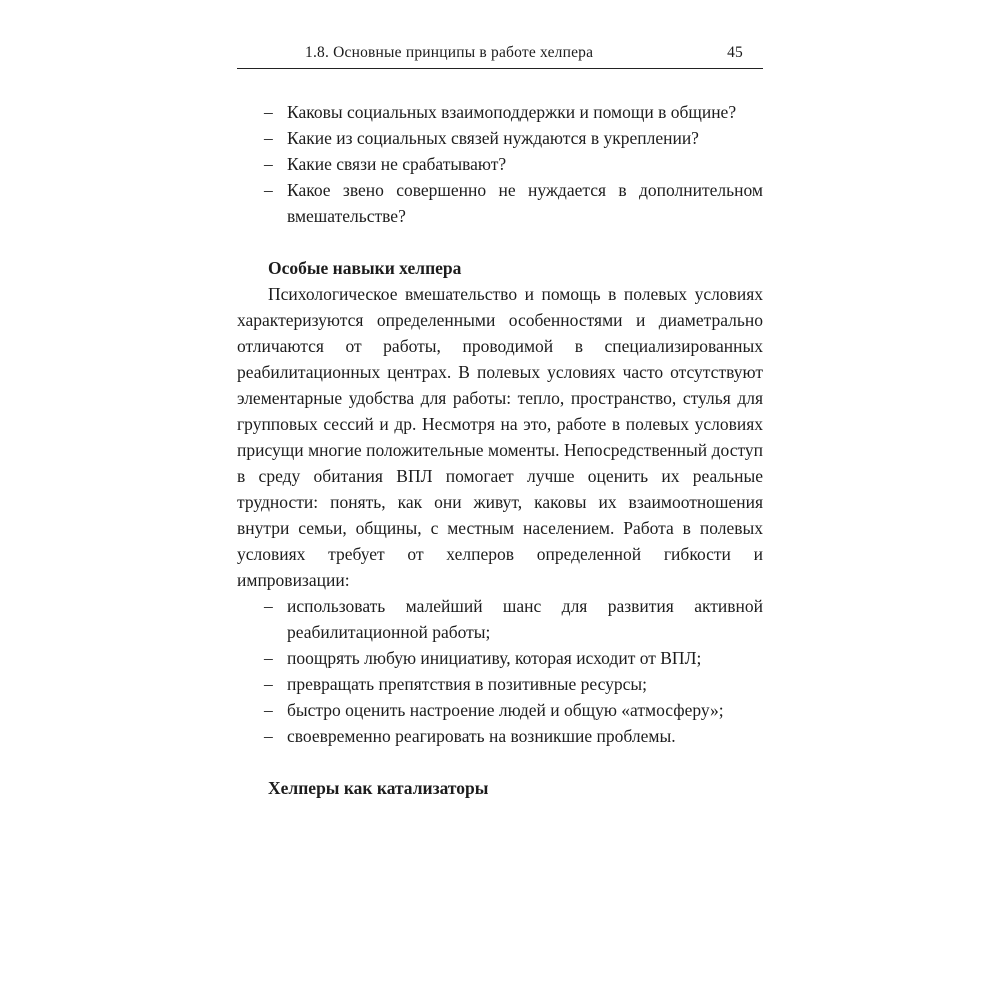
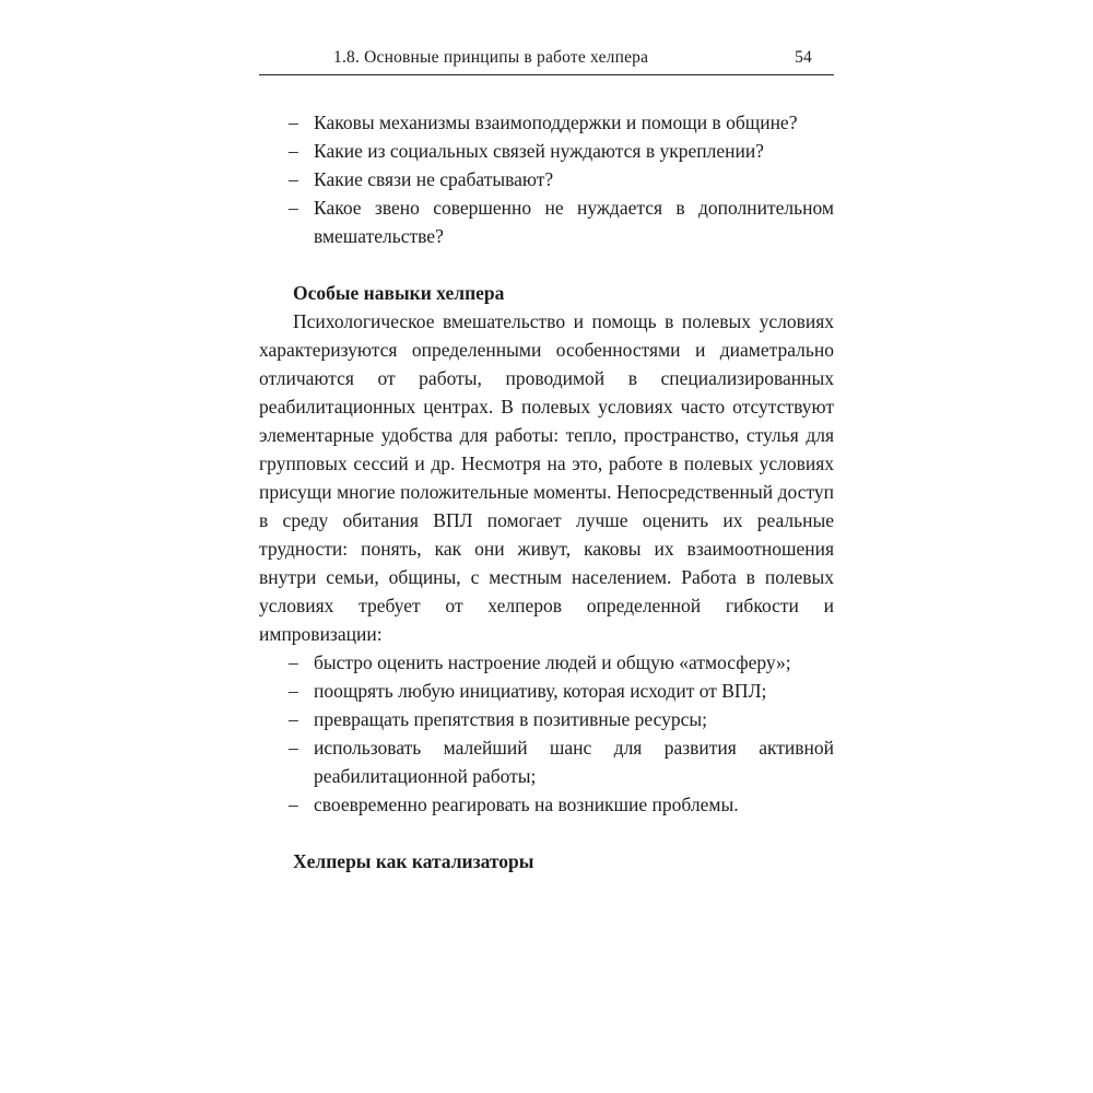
  1.8. Основные принципы в работе хелпера
- 45
+ 54
  –
- Каковы социальных взаимоподдержки и помощи в общине?
+ Каковы механизмы взаимоподдержки и помощи в общине?
  –
  Какие из социальных связей нуждаются в укреплении?
  –
  Какие связи не срабатывают?
  –
  Какое звено совершенно не нуждается в дополнительном вмешательстве?
  Особые навыки хелпера
  Психологическое вмешательство и помощь в полевых условиях характеризуются определенными особенностями и диаметрально отличаются от работы, проводимой в специализированных реабилитационных центрах. В полевых условиях часто отсутствуют элементарные удобства для работы: тепло, пространство, стулья для групповых сессий и др. Несмотря на это, работе в полевых условиях присущи многие положительные моменты. Непосредственный доступ в среду обитания ВПЛ помогает лучше оценить их реальные трудности: понять, как они живут, каковы их взаимоотношения внутри семьи, общины, с местным населением. Работа в полевых условиях требует от хелперов определенной гибкости и импровизации:
  –
- использовать малейший шанс для развития активной реабилитационной работы;
+ быстро оценить настроение людей и общую «атмосферу»;
  –
  поощрять любую инициативу, которая исходит от ВПЛ;
  –
  превращать препятствия в позитивные ресурсы;
  –
- быстро оценить настроение людей и общую «атмосферу»;
+ использовать малейший шанс для развития активной реабилитационной работы;
  –
  своевременно реагировать на возникшие проблемы.
  Хелперы как катализаторы
